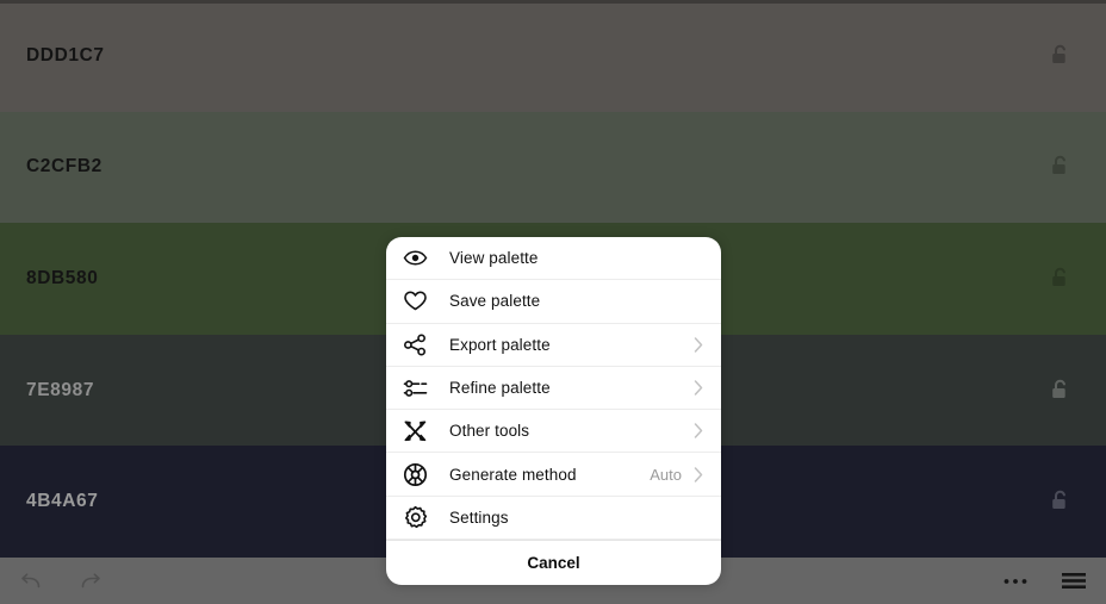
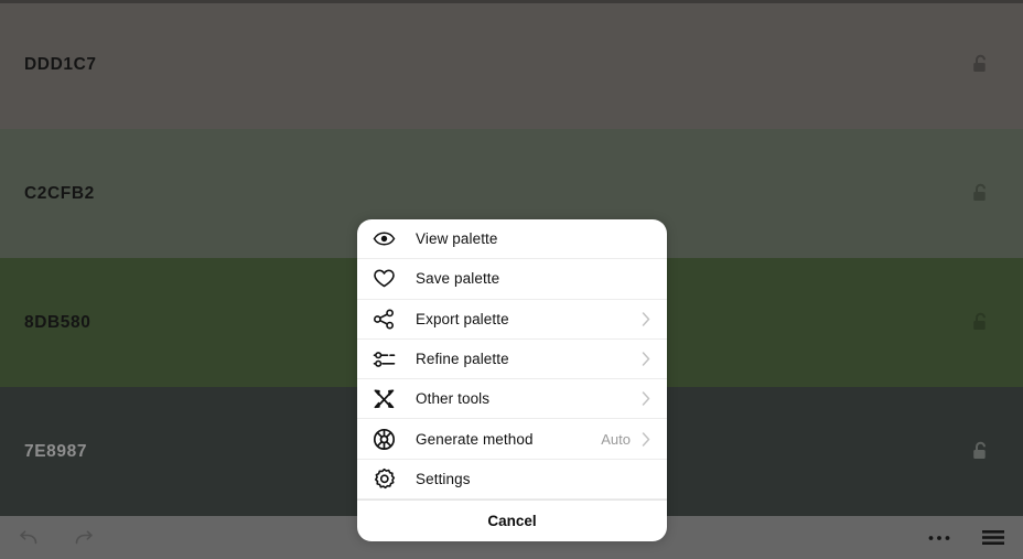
  DDD1C7
  C2CFB2
  8DB580
  7E8987
- 4B4A67
  View palette
  Save palette
  Export palette
  Refine palette
  Other tools
  Generate method
  Auto
  Settings
  Cancel
